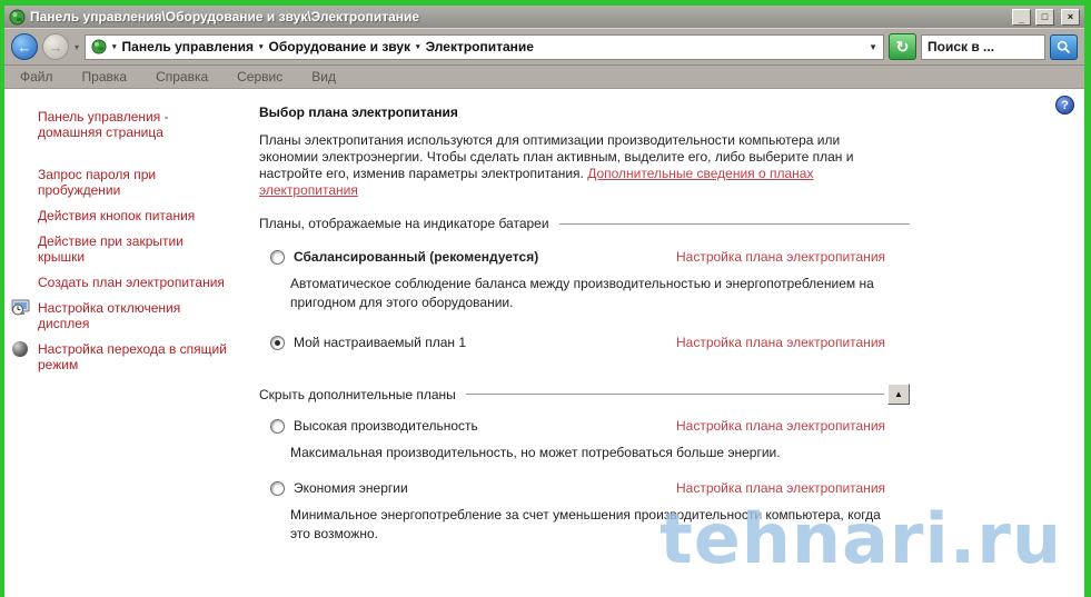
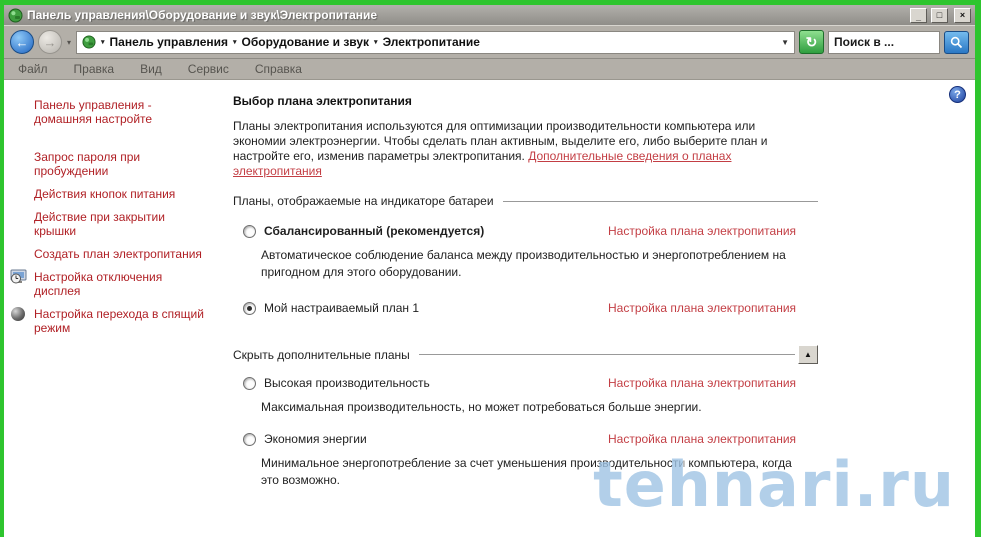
  Панель управления\Оборудование и звук\Электропитание
  _
  □
  ×
  ←
  →
  ▾
  Панель управления
  Оборудование и звук
  Электропитание
  ▼
  ↻
  Поиск в ...
  Файл
  Правка
- Справка
+ Вид
  Сервис
- Вид
+ Справка
  ?
- Панель управления - домашняя страница
+ Панель управления - домашняя настройте
  Запрос пароля при пробуждении
  Действия кнопок питания
  Действие при закрытии крышки
  Создать план электропитания
  Настройка отключения дисплея
  Настройка перехода в спящий режим
  Выбор плана электропитания
  Планы электропитания используются для оптимизации производительности компьютера или экономии электроэнергии. Чтобы сделать план активным, выделите его, либо выберите план и настройте его, изменив параметры электропитания. Дополнительные сведения о планах электропитания
  Планы, отображаемые на индикаторе батареи
  Сбалансированный (рекомендуется)
  Настройка плана электропитания
  Автоматическое соблюдение баланса между производительностью и энергопотреблением на пригодном для этого оборудовании.
  Мой настраиваемый план 1
  Настройка плана электропитания
  Скрыть дополнительные планы
  ▲
  Высокая производительность
  Настройка плана электропитания
  Максимальная производительность, но может потребоваться больше энергии.
  Экономия энергии
  Настройка плана электропитания
  Минимальное энергопотребление за счет уменьшения производительности компьютера, когда это возможно.
  tehnari.ru
